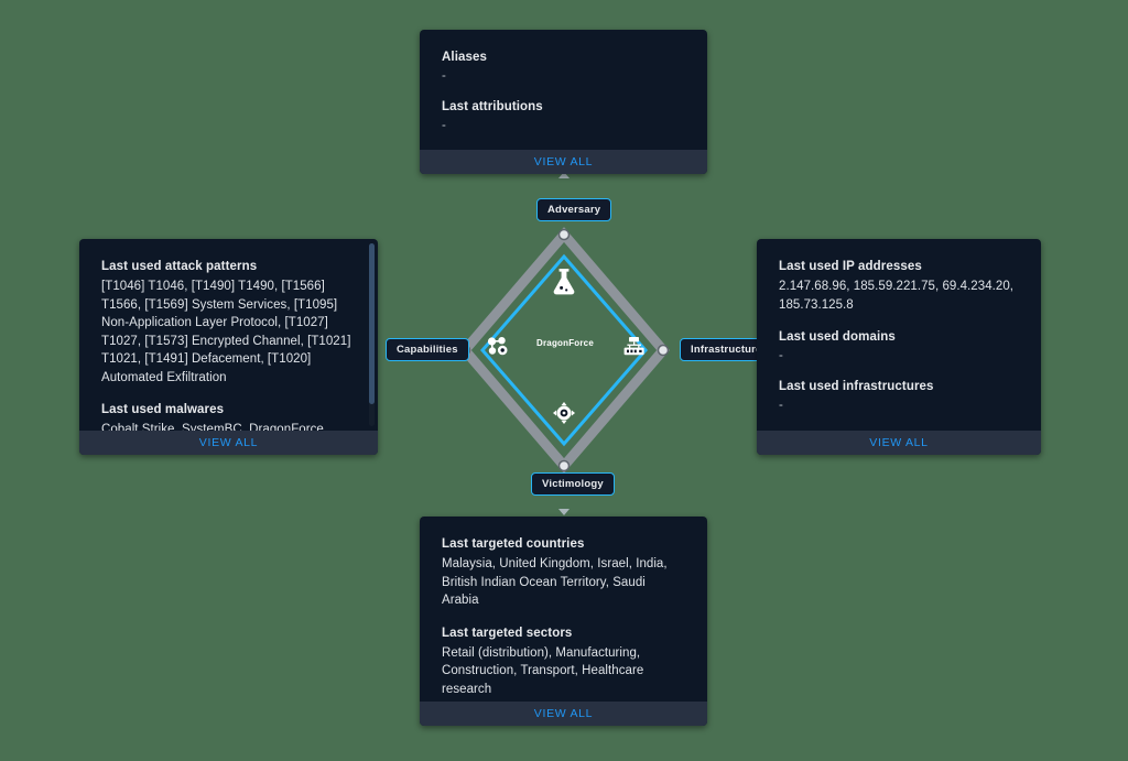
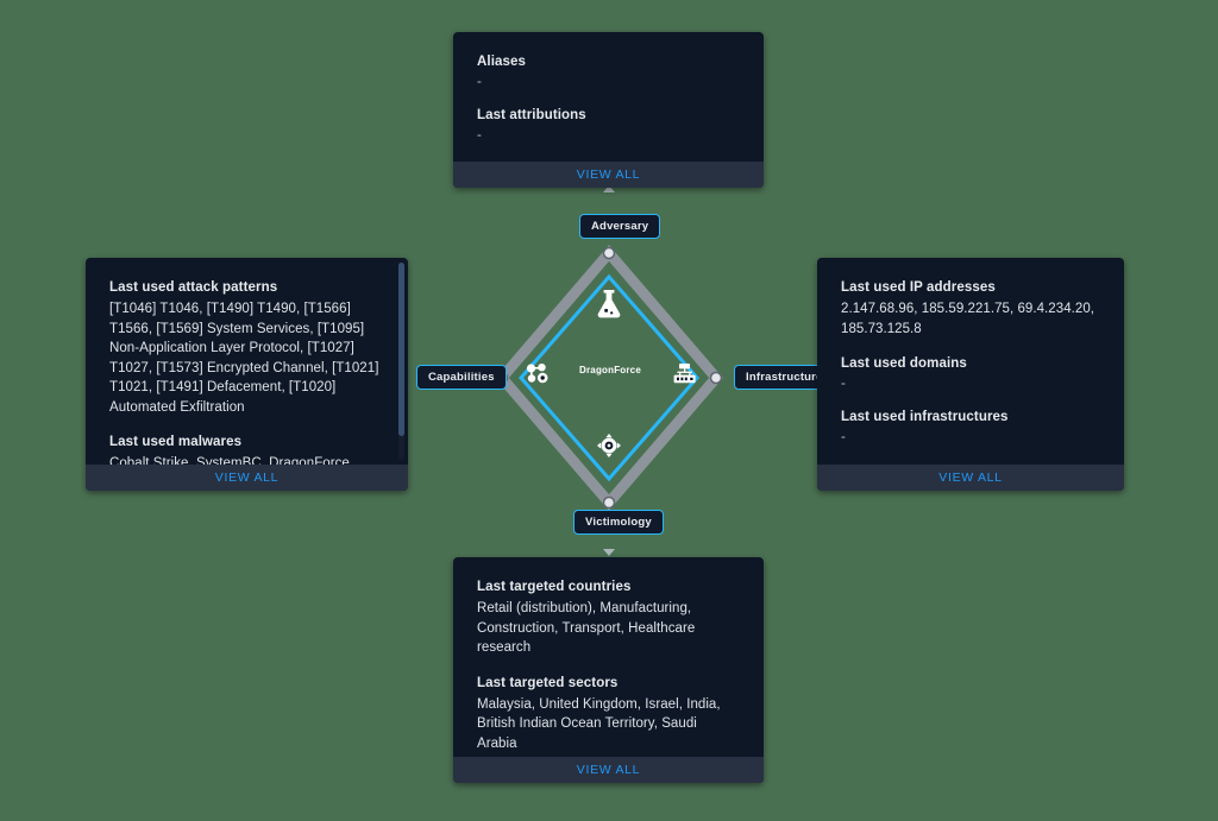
  DragonForce
  Adversary
  Capabilities
  Infrastructur
  Victimology
  Aliases
  -
  Last attributions
  -
  VIEW ALL
  Last used attack patterns
  [T1046] T1046, [T1490] T1490, [T1566] T1566, [T1569] System Services, [T1095] Non-Application Layer Protocol, [T1027] T1027, [T1573] Encrypted Channel, [T1021] T1021, [T1491] Defacement, [T1020] Automated Exfiltration
  Last used malwares
  VIEW ALL
  Last used IP addresses
  2.147.68.96, 185.59.221.75, 69.4.234.20, 185.73.125.8
  Last used domains
  -
  Last used infrastructures
  -
  VIEW ALL
  Last targeted countries
- Malaysia, United Kingdom, Israel, India, British Indian Ocean Territory, Saudi Arabia
+ Retail (distribution), Manufacturing, Construction, Transport, Healthcare research
  Last targeted sectors
- Retail (distribution), Manufacturing, Construction, Transport, Healthcare research
+ Malaysia, United Kingdom, Israel, India, British Indian Ocean Territory, Saudi Arabia
  VIEW ALL
